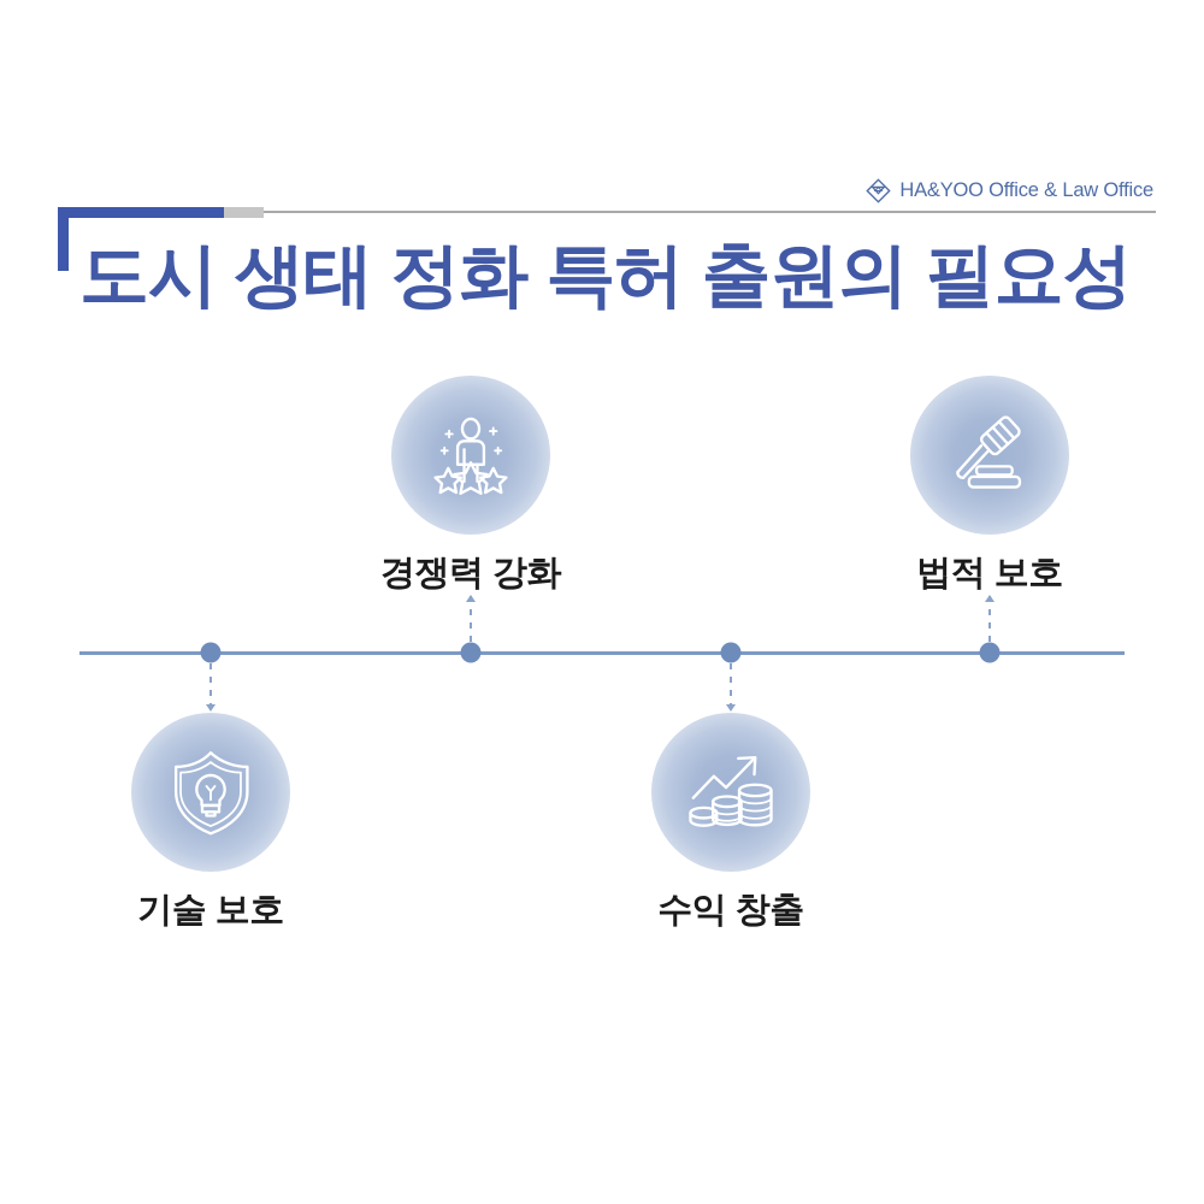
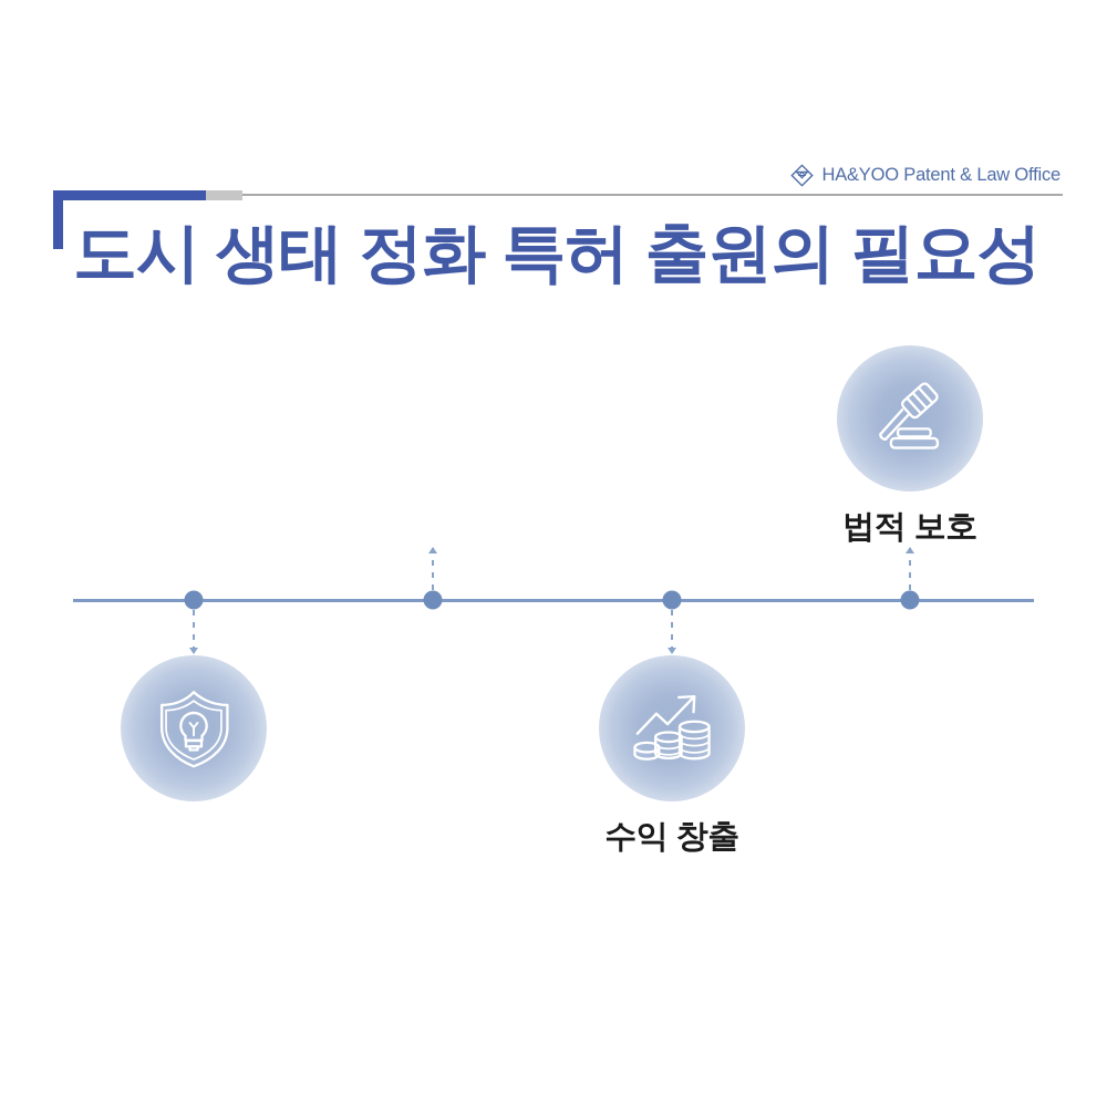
- HA&YOO Office & Law Office
+ HA&YOO Patent & Law Office
  도시 생태 정화 특허 출원의 필요성
- 경쟁력 강화
  법적 보호
- 기술 보호
  수익 창출
